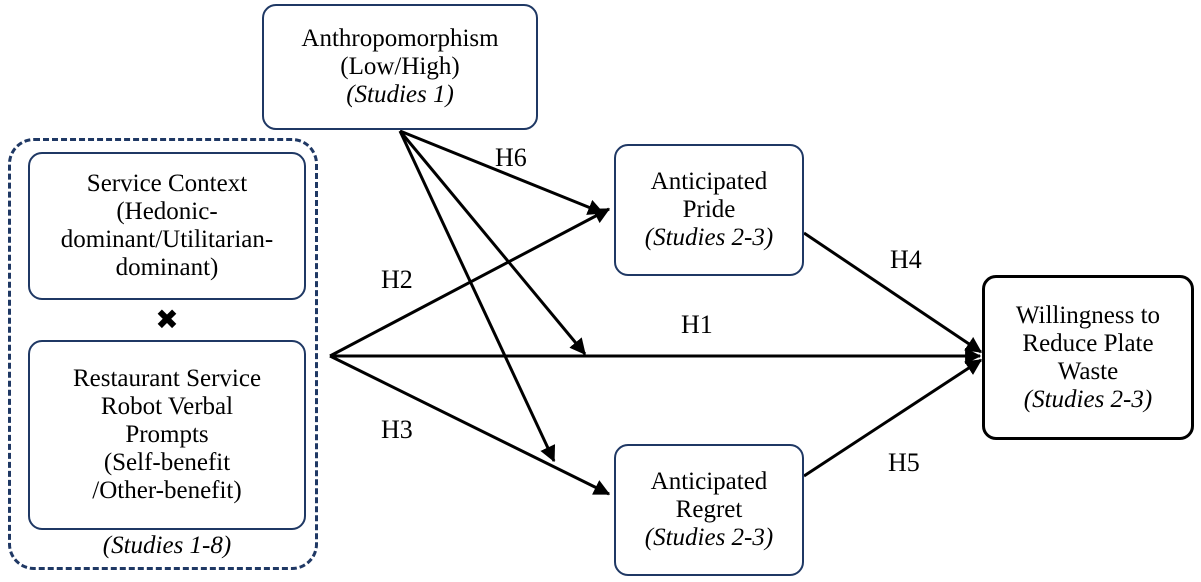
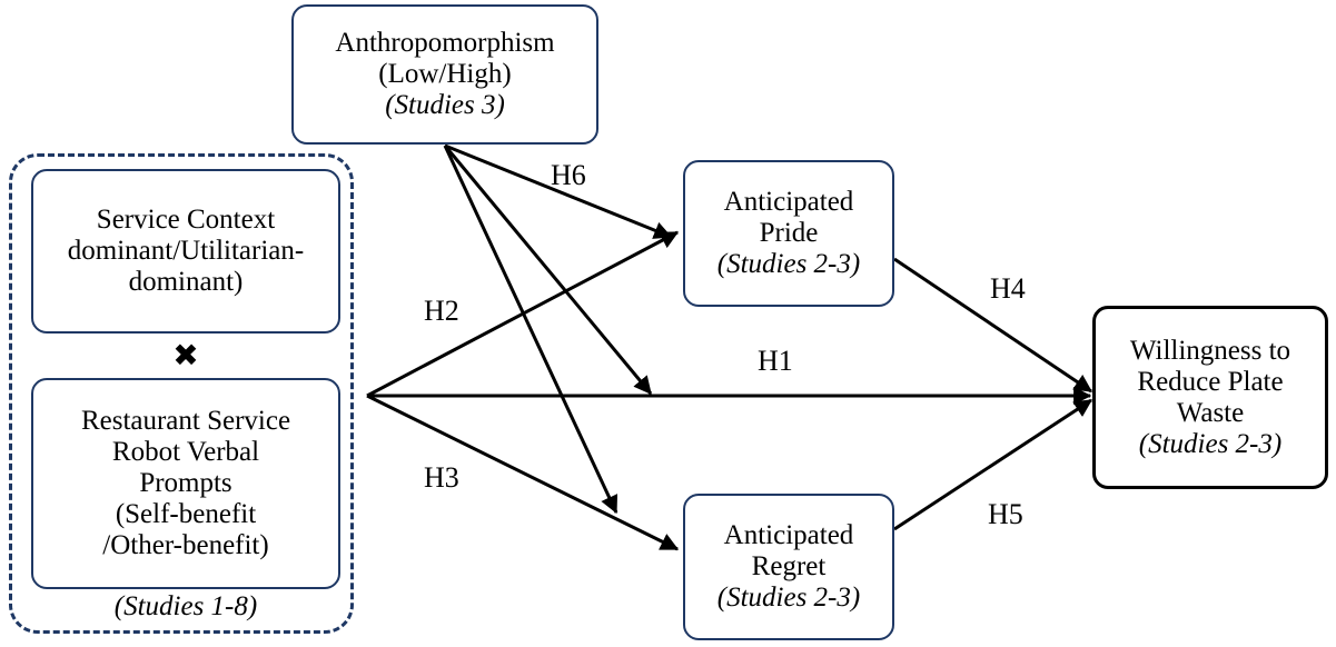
  Anthropomorphism
  (Low/High)
- (Studies 1)
+ (Studies 3)
  Service Context
- (Hedonic-
  dominant/Utilitarian-
  dominant)
  ✖
  Restaurant Service
  Robot Verbal
  Prompts
  (Self-benefit
  /Other-benefit)
  (Studies 1-8)
  Anticipated
  Pride
  (Studies 2-3)
  Anticipated
  Regret
  (Studies 2-3)
  Willingness to
  Reduce Plate
  Waste
  (Studies 2-3)
  H6
  H2
  H1
  H4
  H3
  H5
